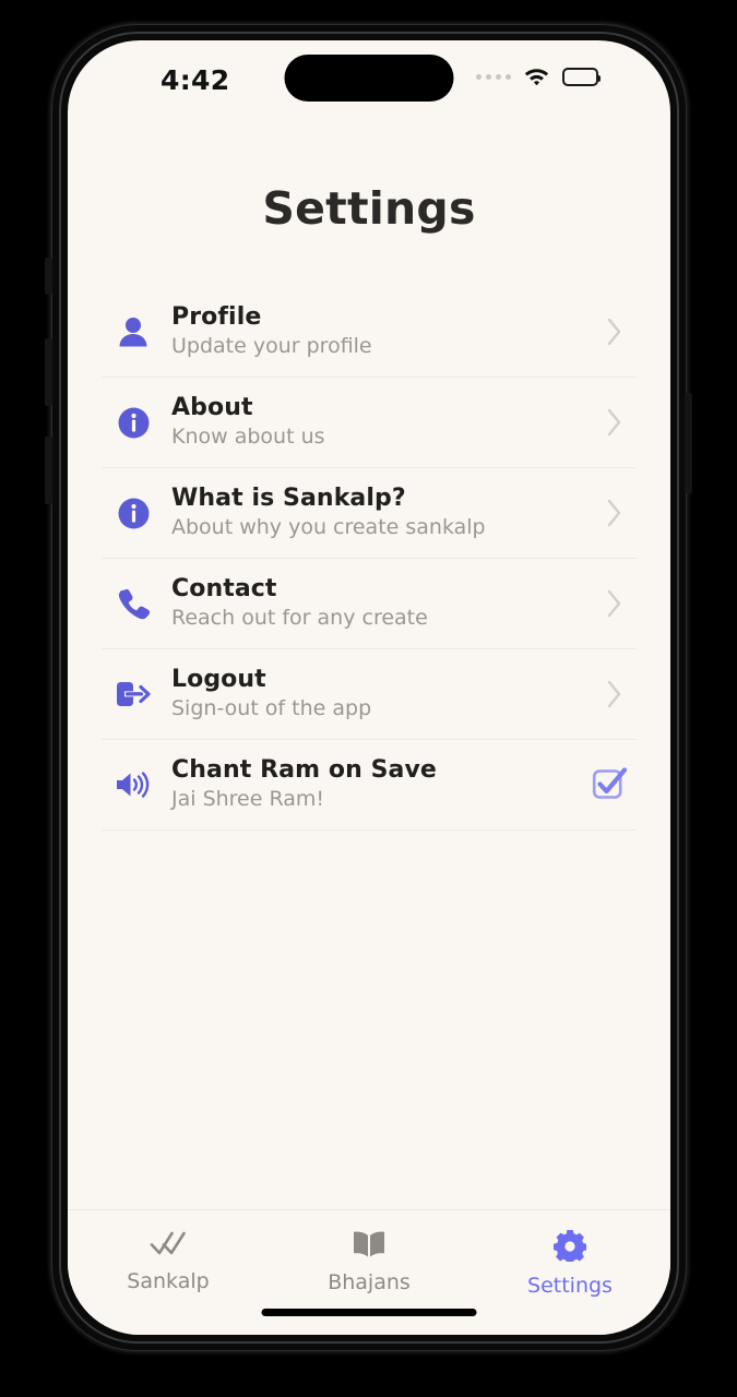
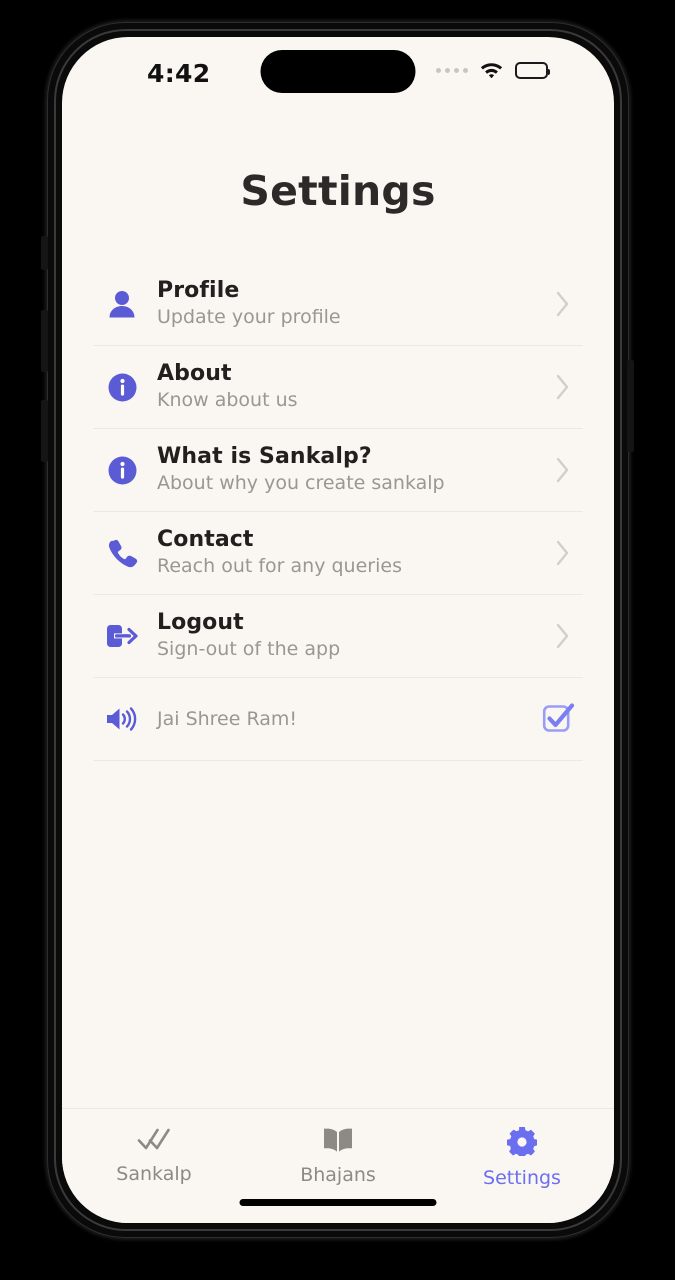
  4:42
  Settings
  Profile
  Update your profile
  About
  Know about us
  What is Sankalp?
  About why you create sankalp
  Contact
- Reach out for any create
+ Reach out for any queries
  Logout
  Sign-out of the app
- Chant Ram on Save
  Jai Shree Ram!
  Sankalp
  Bhajans
  Settings
